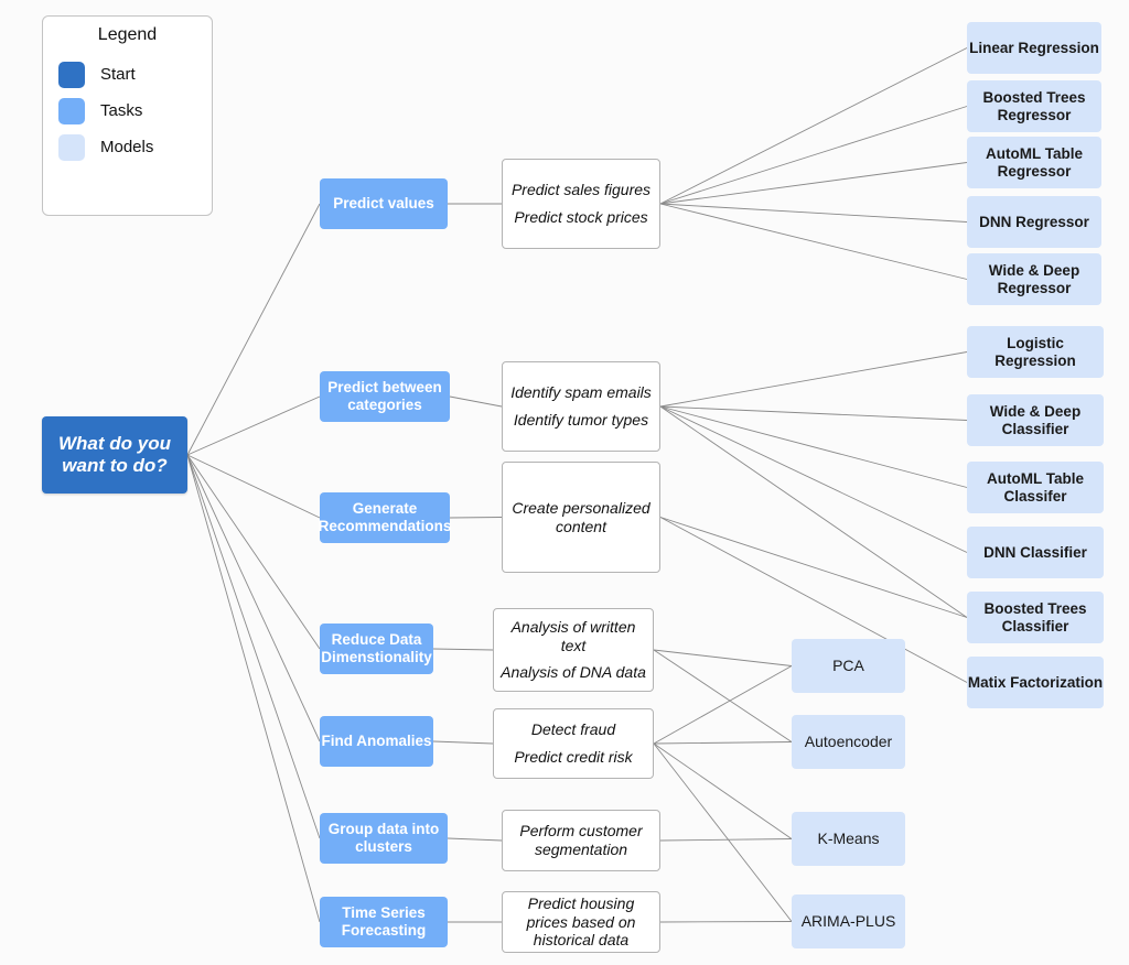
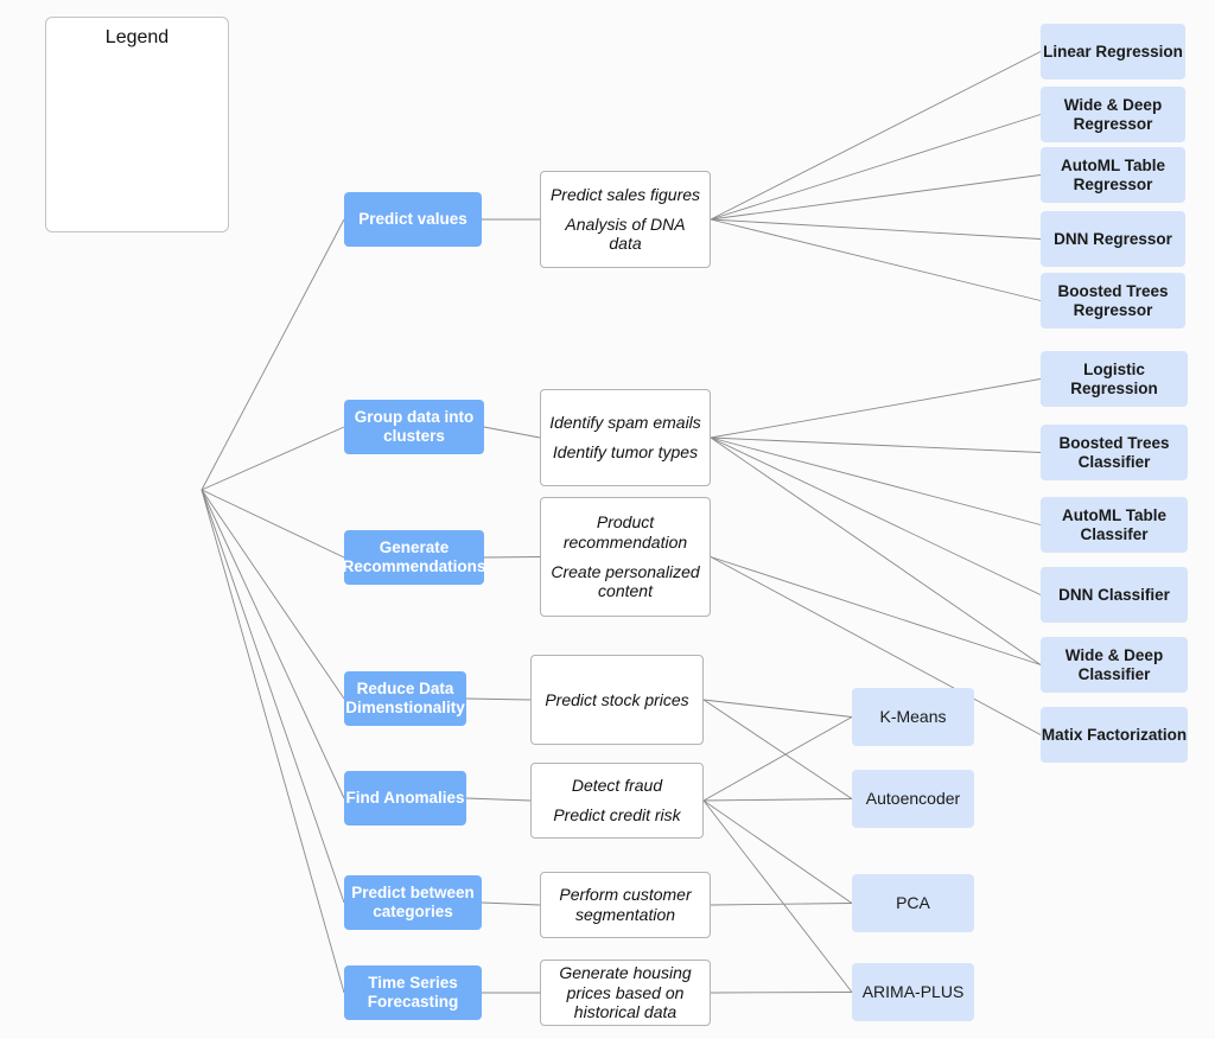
  Legend
- Start
- Tasks
- Models
- What do you
- want to do?
  Predict values
- Predict between categories
+ Group data into clusters
  Generate Recommendations
  Reduce Data Dimenstionality
  Find Anomalies
- Group data into clusters
+ Predict between categories
  Time Series Forecasting
  Predict sales figures
- Predict stock prices
+ Analysis of DNA data
  Identify spam emails
  Identify tumor types
+ Product recommendation
  Create personalized content
- Analysis of written text
- Analysis of DNA data
+ Predict stock prices
  Detect fraud
  Predict credit risk
  Perform customer segmentation
- Predict housing prices based on historical data
+ Generate housing prices based on historical data
  Linear Regression
- Boosted Trees Regressor
+ Wide & Deep Regressor
  AutoML Table Regressor
  DNN Regressor
- Wide & Deep Regressor
+ Boosted Trees Regressor
  Logistic Regression
- Wide & Deep Classifier
+ Boosted Trees Classifier
  AutoML Table Classifer
  DNN Classifier
- Boosted Trees Classifier
+ Wide & Deep Classifier
  Matix Factorization
- PCA
+ K-Means
  Autoencoder
- K-Means
+ PCA
  ARIMA-PLUS
